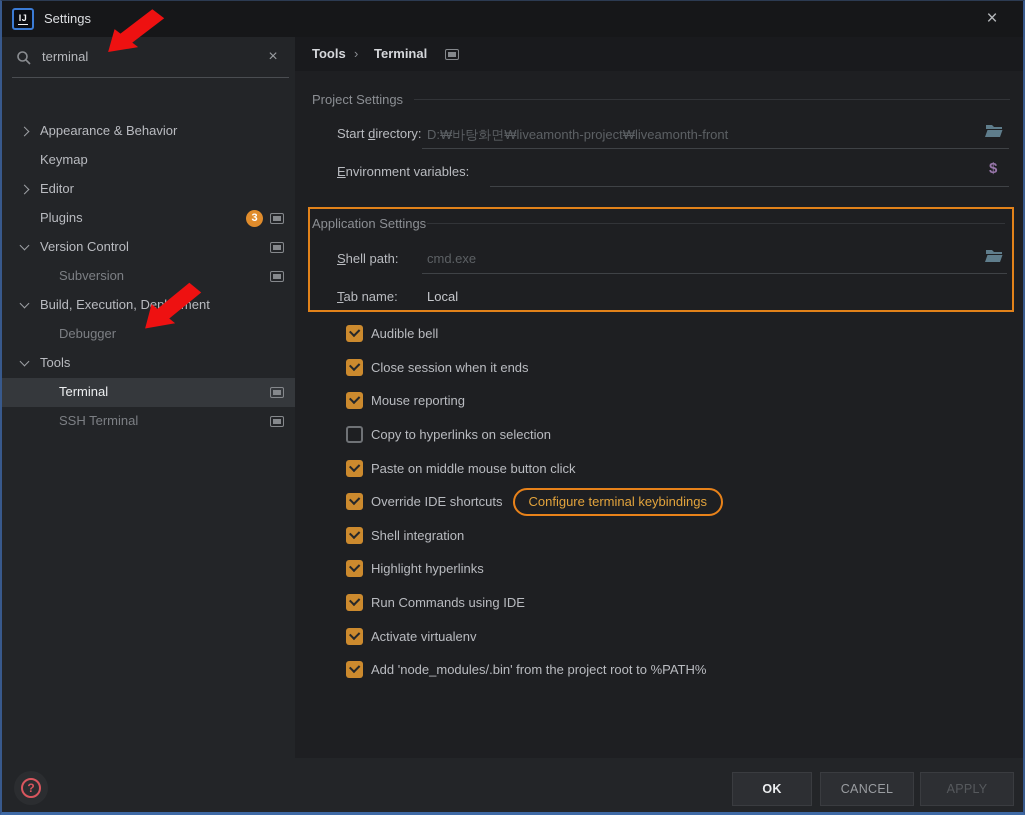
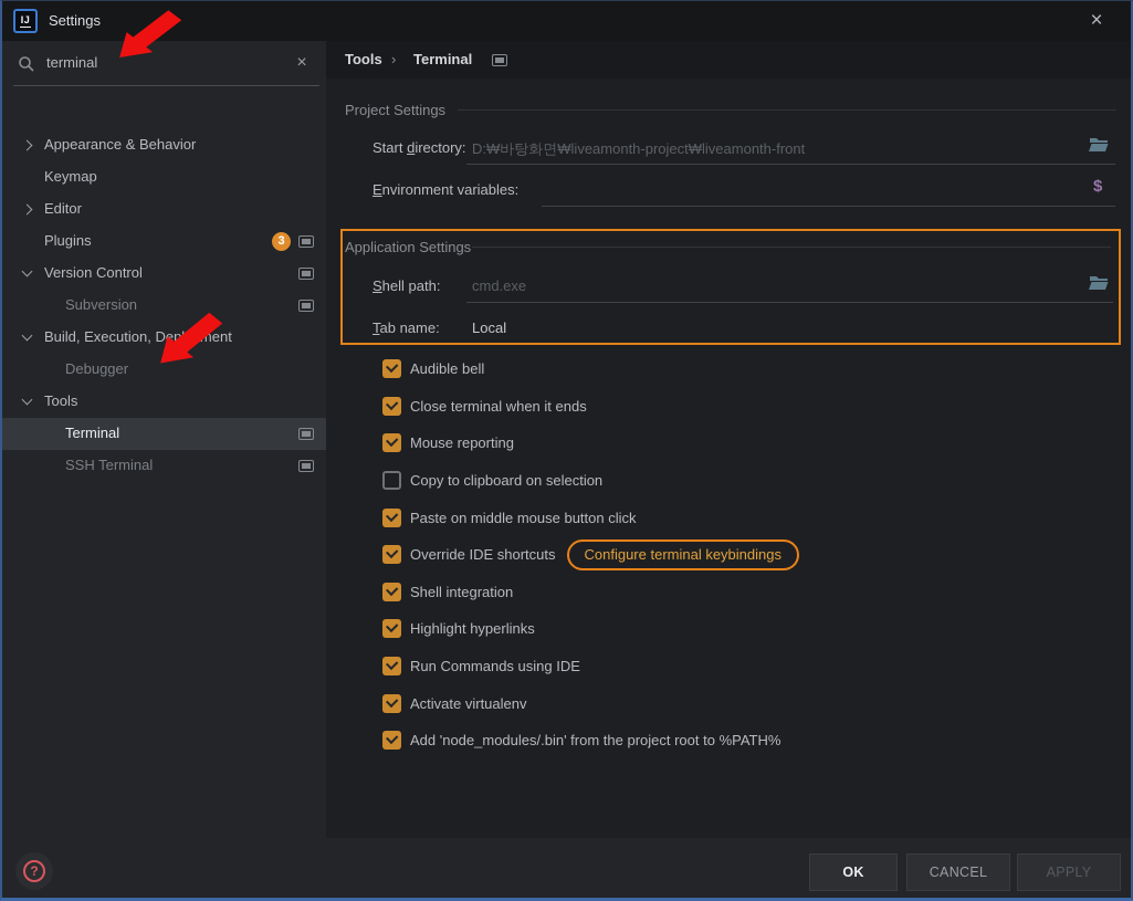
  IJ
  Settings
  ×
  terminal
  ×
  Appearance & Behavior
  Keymap
  Editor
  Plugins
  3
  Version Control
  Subversion
  Build, Execution, Depent
  Debugger
  Tools
  Terminal
  SSH Terminal
  Tools
  ›
  Terminal
  Project Settings
  Start directory:
  D:₩바탕화면₩liveamonth-project₩liveamonth-front
  Environment variables:
  $
  Application Settings
  Shell path:
  cmd.exe
  Tab name:
  Local
  Audible bell
- Close session when it ends
+ Close terminal when it ends
  Mouse reporting
- Copy to hyperlinks on selection
+ Copy to clipboard on selection
  Paste on middle mouse button click
  Override IDE shortcuts
  Configure terminal keybindings
  Shell integration
  Highlight hyperlinks
  Run Commands using IDE
  Activate virtualenv
  Add 'node_modules/.bin' from the project root to %PATH%
  ?
  OK
  CANCEL
  APPLY
